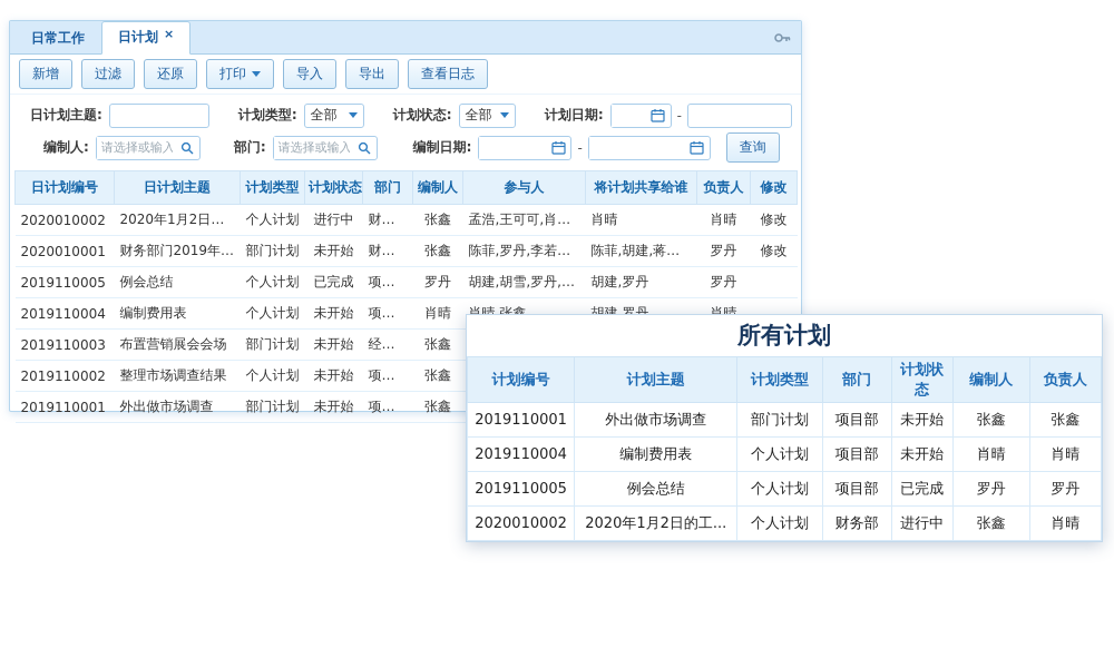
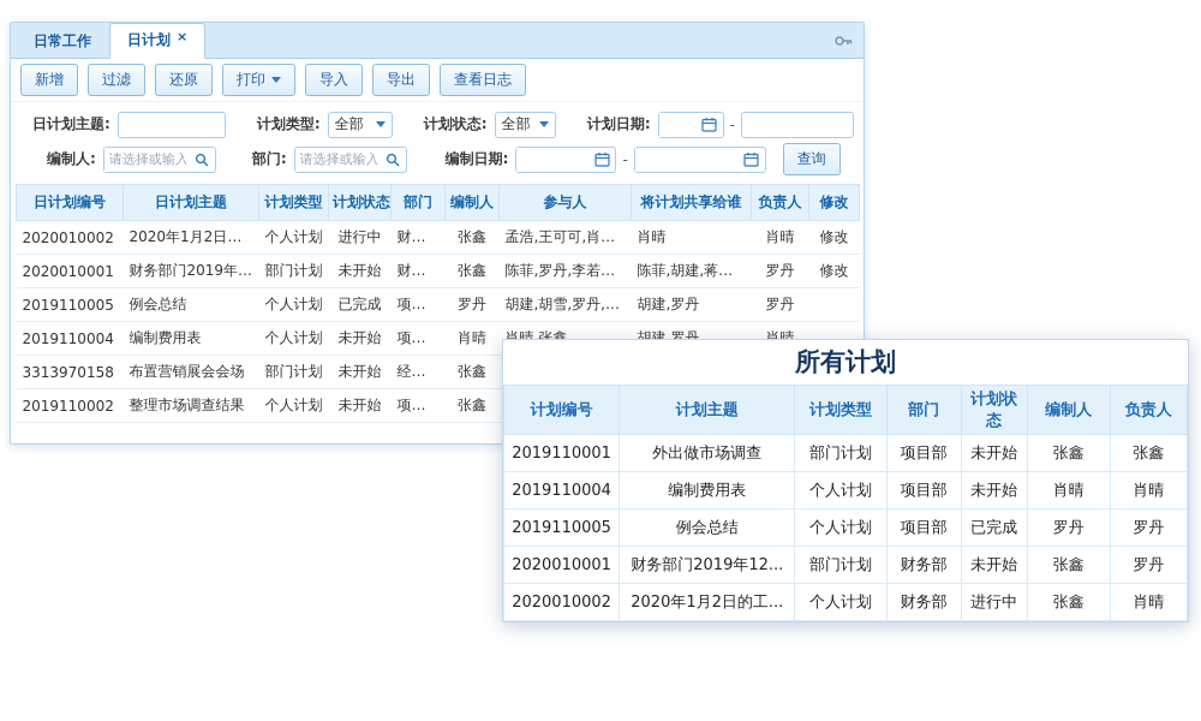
  日常工作
  日计划 ×
  新增
  过滤
  还原
  打印
  导入
  导出
  查看日志
  日计划主题:
  计划类型:
  全部
  计划状态:
  全部
  计划日期:
  -
  编制人:
  请选择或输入
  部门:
  请选择或输入
  编制日期:
  -
  查询
  日计划编号	日计划主题	计划类型	计划状态	部门	编制人	参与人	将计划共享给谁	负责人	修改
  2020010002	2020年1月2日的工	个人计划	进行中	财务部	张鑫	孟浩,王可可,肖晴,张	肖晴	肖晴	修改
  2020010001	财务部门2019年12	部门计划	未开始	财务部	张鑫	陈菲,罗丹,李若若,罗	陈菲,胡建,蒋德帧,	罗丹	修改
  2019110005	例会总结	个人计划	已完成	项目部	罗丹	胡建,胡雪,罗丹,任晓	胡建,罗丹	罗丹
  2019110004	编制费用表	个人计划	未开始	项目部	肖晴	肖晴,张鑫	胡建,罗丹	肖晴
- 2019110003	布置营销展会会场	部门计划	未开始	经营部	张鑫
+ 3313970158	布置营销展会会场	部门计划	未开始	经营部	张鑫
  2019110002	整理市场调查结果	个人计划	未开始	项目部	张鑫
- 2019110001	外出做市场调查	部门计划	未开始	项目部	张鑫
  所有计划
  计划编号	计划主题	计划类型	部门	计划状态	编制人	负责人
  2019110001	外出做市场调查	部门计划	项目部	未开始	张鑫	张鑫
  2019110004	编制费用表	个人计划	项目部	未开始	肖晴	肖晴
  2019110005	例会总结	个人计划	项目部	已完成	罗丹	罗丹
+ 2020010001	财务部门2019年12...	部门计划	财务部	未开始	张鑫	罗丹
  2020010002	2020年1月2日的工...	个人计划	财务部	进行中	张鑫	肖晴
